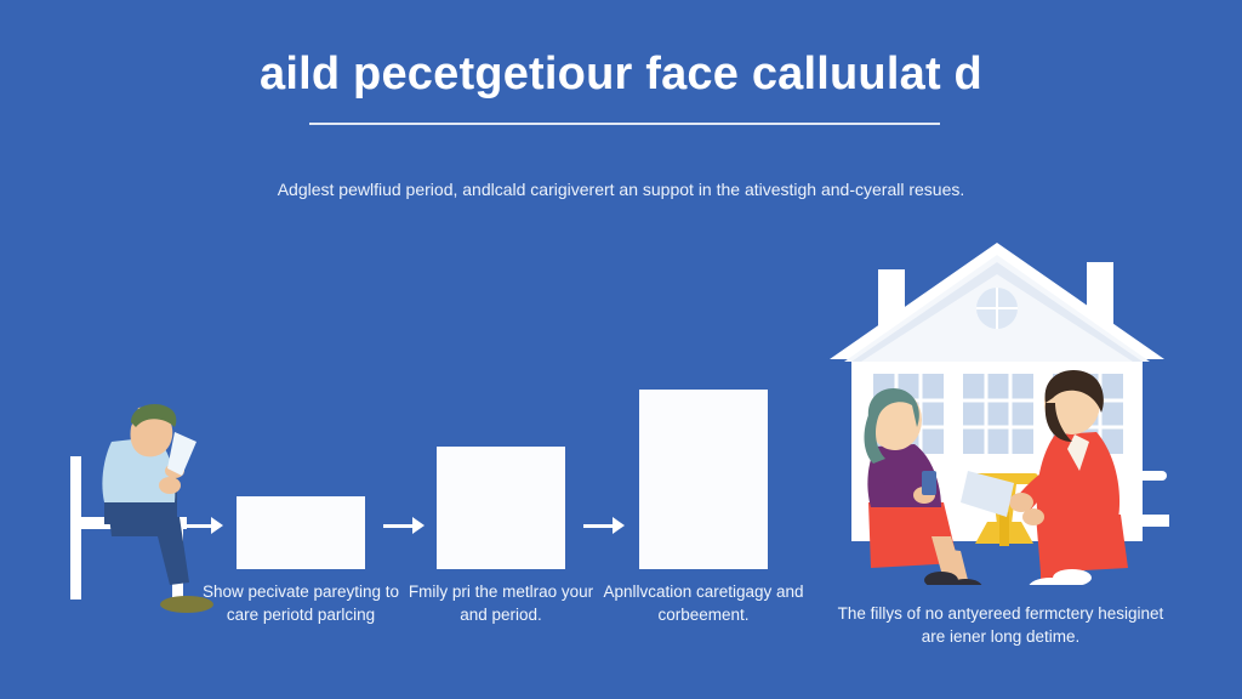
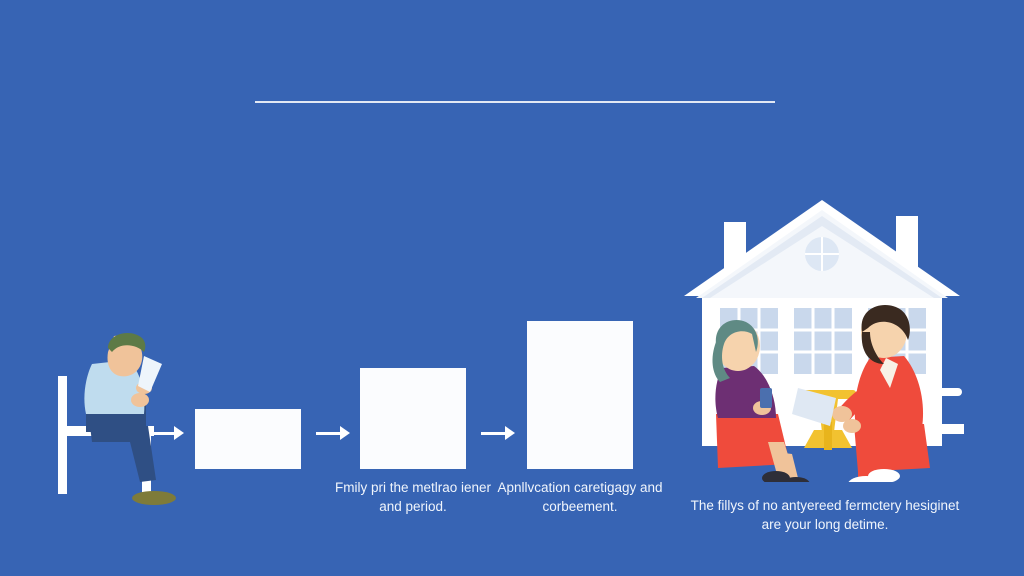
- aild pecetgetiour face calluulat d
- Adglest pewlfiud period, andlcald carigiverert an suppot in the ativestigh and-cyerall resues.
- Show pecivate pareyting to care periotd parlcing
- Fmily pri the metlrao your and period.
+ Fmily pri the metlrao iener and period.
  Apnllvcation caretigagy and corbeement.
- The fillys of no antyereed fermctery hesiginet are iener long detime.
+ The fillys of no antyereed fermctery hesiginet are your long detime.
